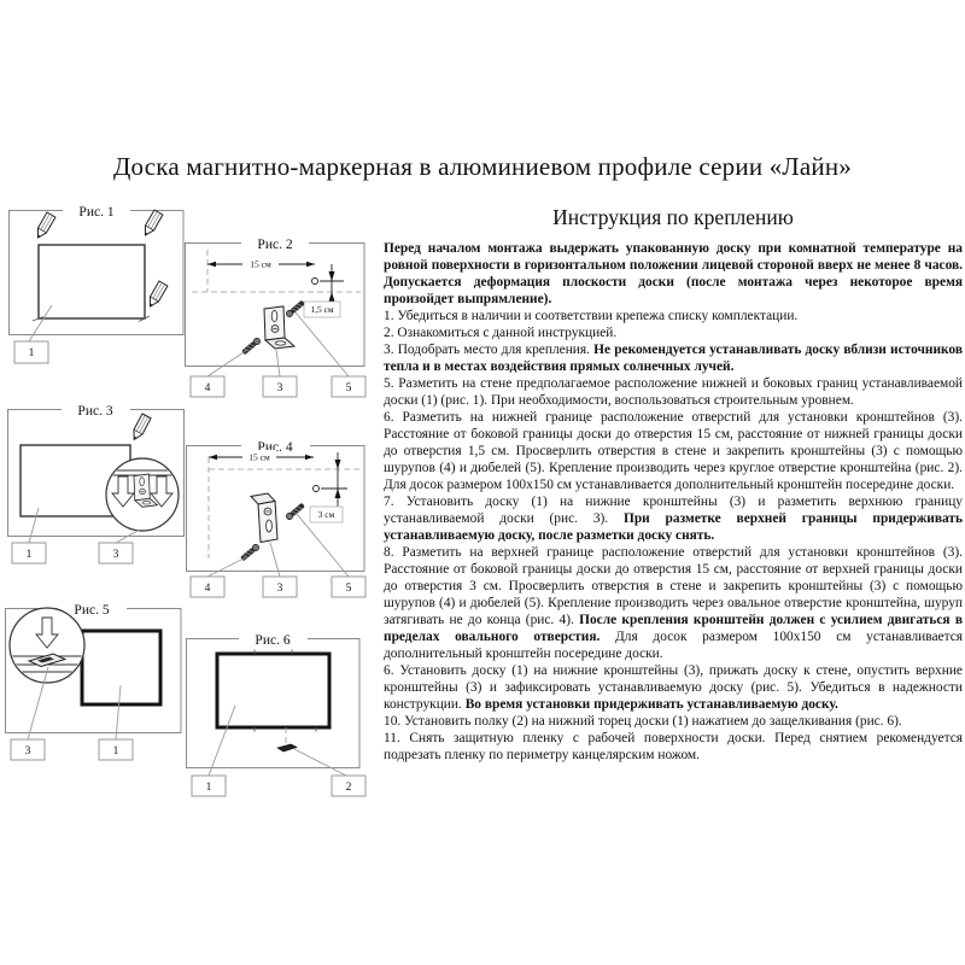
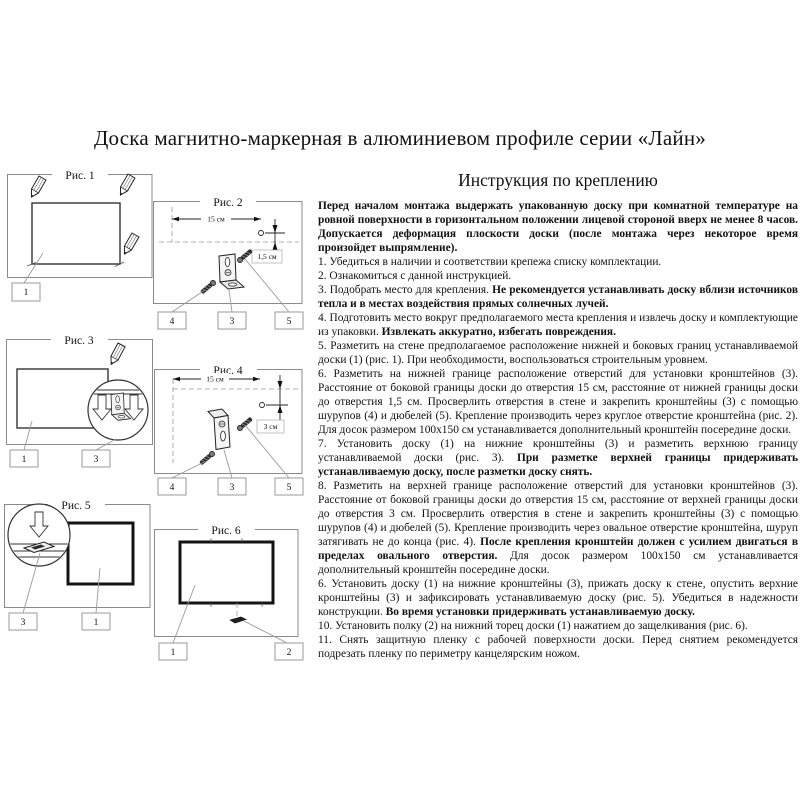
  Доска магнитно-маркерная в алюминиевом профиле серии «Лайн»
  Рис. 1
  1
  Рис. 2
  15 см
  1,5 см
  4
  3
  5
  Рис. 3
  1
  3
  Рис. 4
  15 см
  3 см
  4
  3
  5
  Рис. 5
  3
  1
  Рис. 6
  1
  2
  Инструкция по креплению
  Перед началом монтажа выдержать упакованную доску при комнатной температуре на ровной поверхности в горизонтальном положении лицевой стороной вверх не менее 8 часов. Допускается деформация плоскости доски (после монтажа через некоторое время произойдет выпрямление).
  1. Убедиться в наличии и соответствии крепежа списку комплектации.
  2. Ознакомиться с данной инструкцией.
  3. Подобрать место для крепления. Не рекомендуется устанавливать доску вблизи источников тепла и в местах воздействия прямых солнечных лучей.
+ 4. Подготовить место вокруг предполагаемого места крепления и извлечь доску и комплектующие из упаковки. Извлекать аккуратно, избегать повреждения.
  5. Разметить на стене предполагаемое расположение нижней и боковых границ устанавливаемой доски (1) (рис. 1). При необходимости, воспользоваться строительным уровнем.
  6. Разметить на нижней границе расположение отверстий для установки кронштейнов (3). Расстояние от боковой границы доски до отверстия 15 см, расстояние от нижней границы доски до отверстия 1,5 см. Просверлить отверстия в стене и закрепить кронштейны (3) с помощью шурупов (4) и дюбелей (5). Крепление производить через круглое отверстие кронштейна (рис. 2). Для досок размером 100х150 см устанавливается дополнительный кронштейн посередине доски.
  7. Установить доску (1) на нижние кронштейны (3) и разметить верхнюю границу устанавливаемой доски (рис. 3). При разметке верхней границы придерживать устанавливаемую доску, после разметки доску снять.
  8. Разметить на верхней границе расположение отверстий для установки кронштейнов (3). Расстояние от боковой границы доски до отверстия 15 см, расстояние от верхней границы доски до отверстия 3 см. Просверлить отверстия в стене и закрепить кронштейны (3) с помощью шурупов (4) и дюбелей (5). Крепление производить через овальное отверстие кронштейна, шуруп затягивать не до конца (рис. 4). После крепления кронштейн должен с усилием двигаться в пределах овального отверстия. Для досок размером 100х150 см устанавливается дополнительный кронштейн посередине доски.
  6. Установить доску (1) на нижние кронштейны (3), прижать доску к стене, опустить верхние кронштейны (3) и зафиксировать устанавливаемую доску (рис. 5). Убедиться в надежности конструкции. Во время установки придерживать устанавливаемую доску.
  10. Установить полку (2) на нижний торец доски (1) нажатием до защелкивания (рис. 6).
  11. Снять защитную пленку с рабочей поверхности доски. Перед снятием рекомендуется подрезать пленку по периметру канцелярским ножом.
